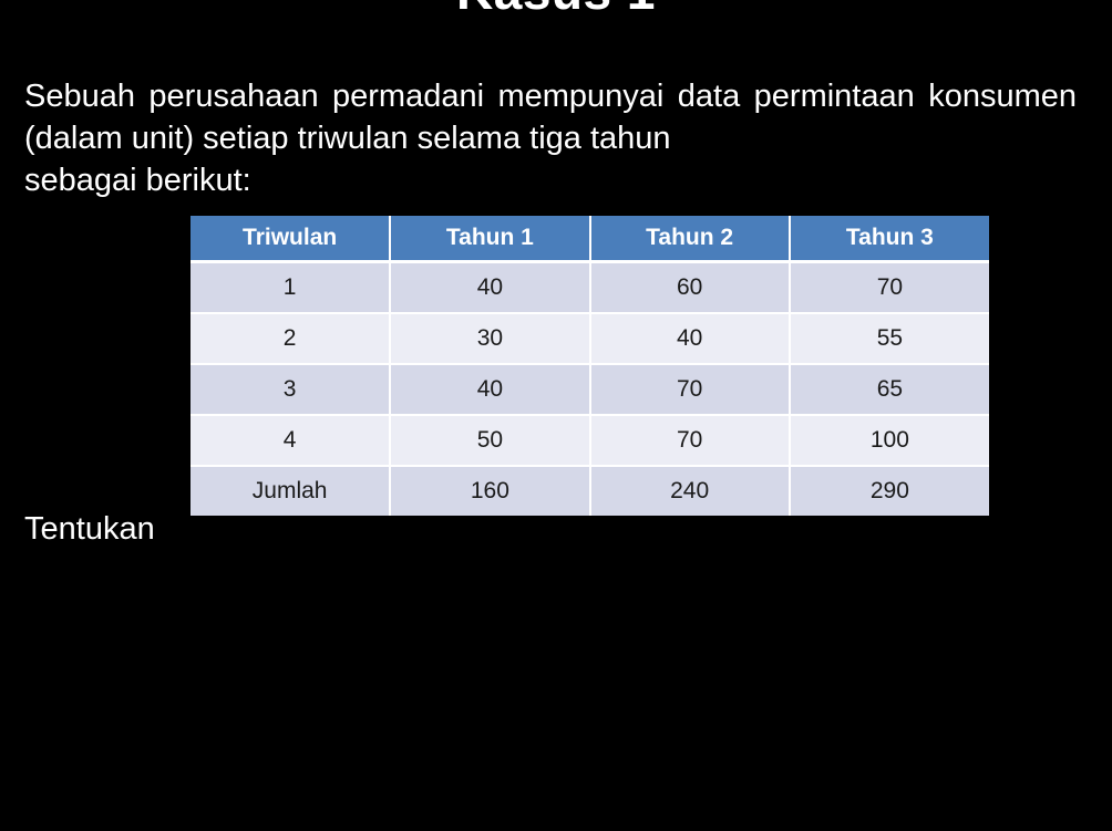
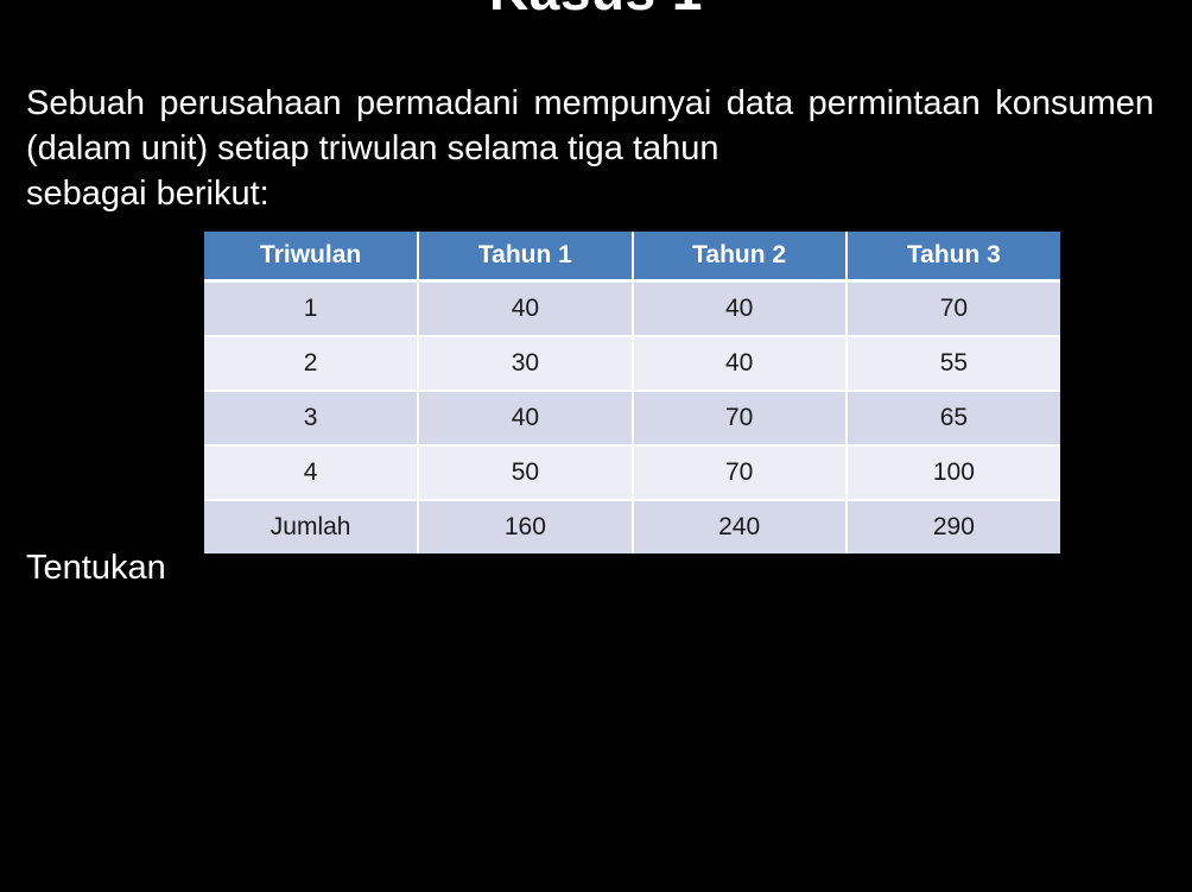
  Sebuah perusahaan permadani mempunyai data permintaan konsumen (dalam unit) setiap triwulan selama tiga tahun
  sebagai berikut:
  Triwulan	Tahun 1	Tahun 2	Tahun 3
- 1	40	60	70
+ 1	40	40	70
  2	30	40	55
  3	40	70	65
  4	50	70	100
  Jumlah	160	240	290
  Tentukan
